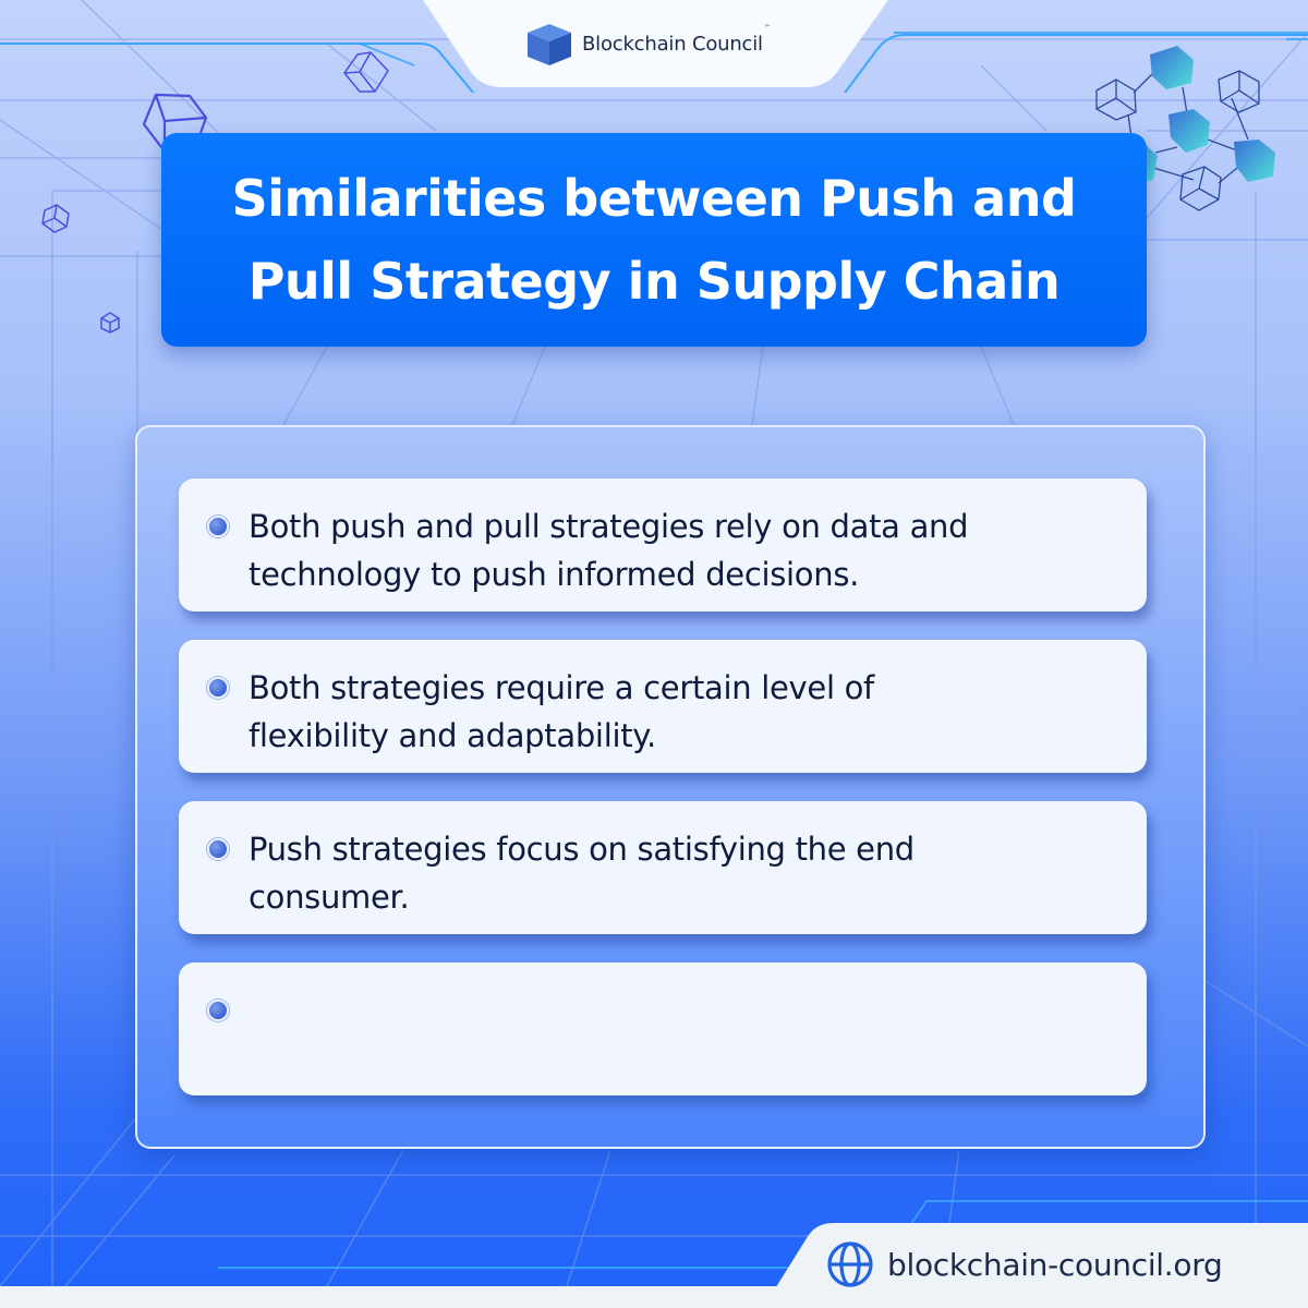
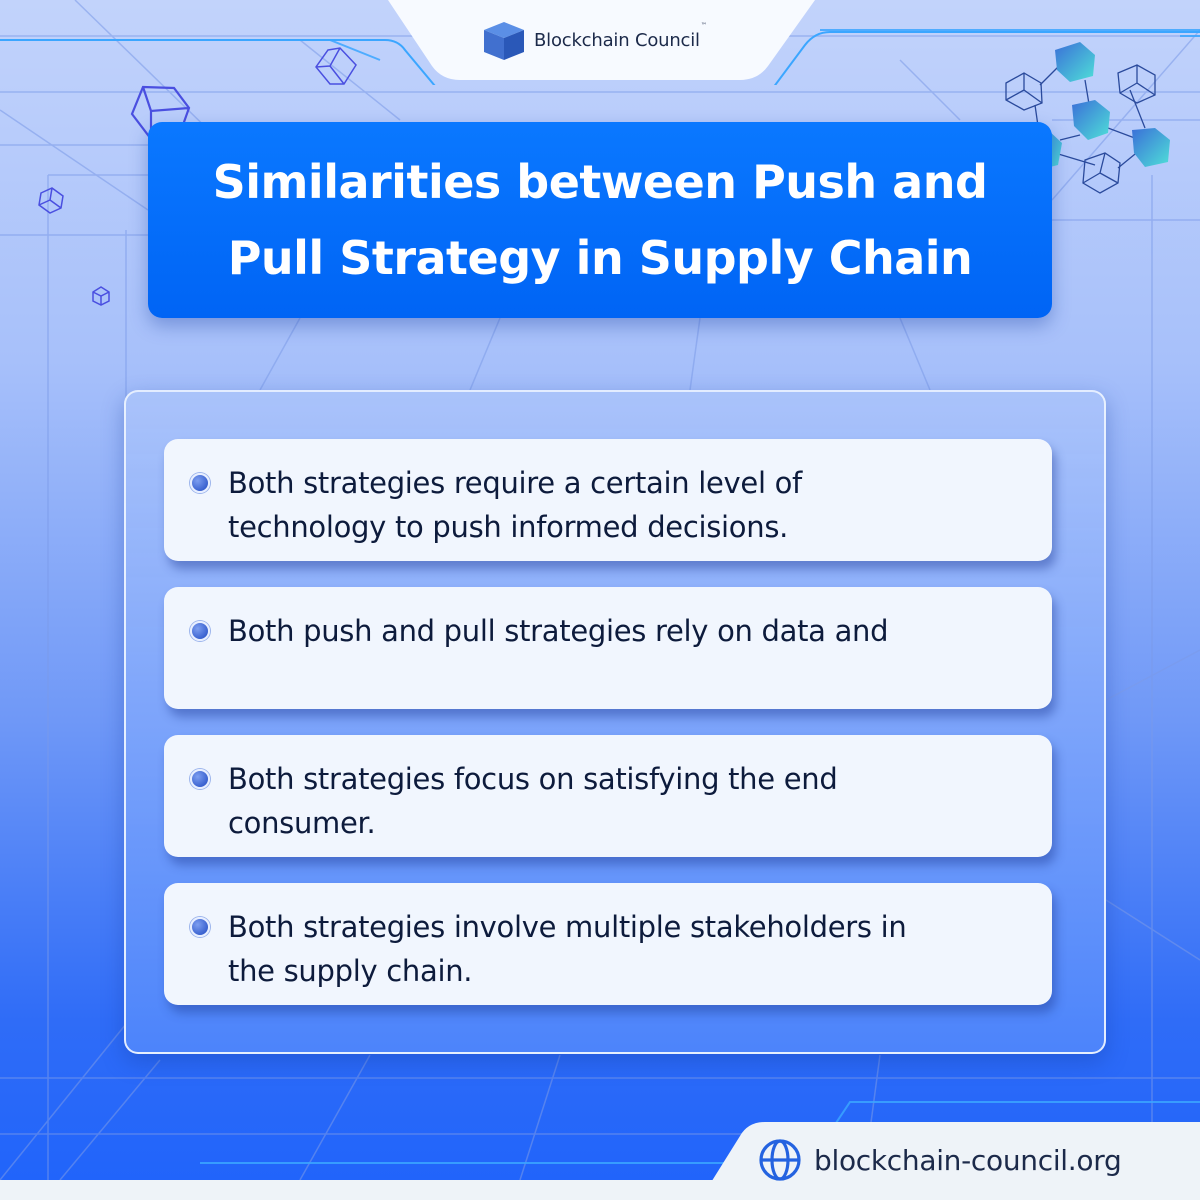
  Blockchain Council
  Similarities between Push and
  Pull Strategy in Supply Chain
- Both push and pull strategies rely on data and
+ Both strategies require a certain level of
  technology to push informed decisions.
- Both strategies require a certain level of
+ Both push and pull strategies rely on data and
- flexibility and adaptability.
- Push strategies focus on satisfying the end
+ Both strategies focus on satisfying the end
  consumer.
+ Both strategies involve multiple stakeholders in
+ the supply chain.
  blockchain-council.org
